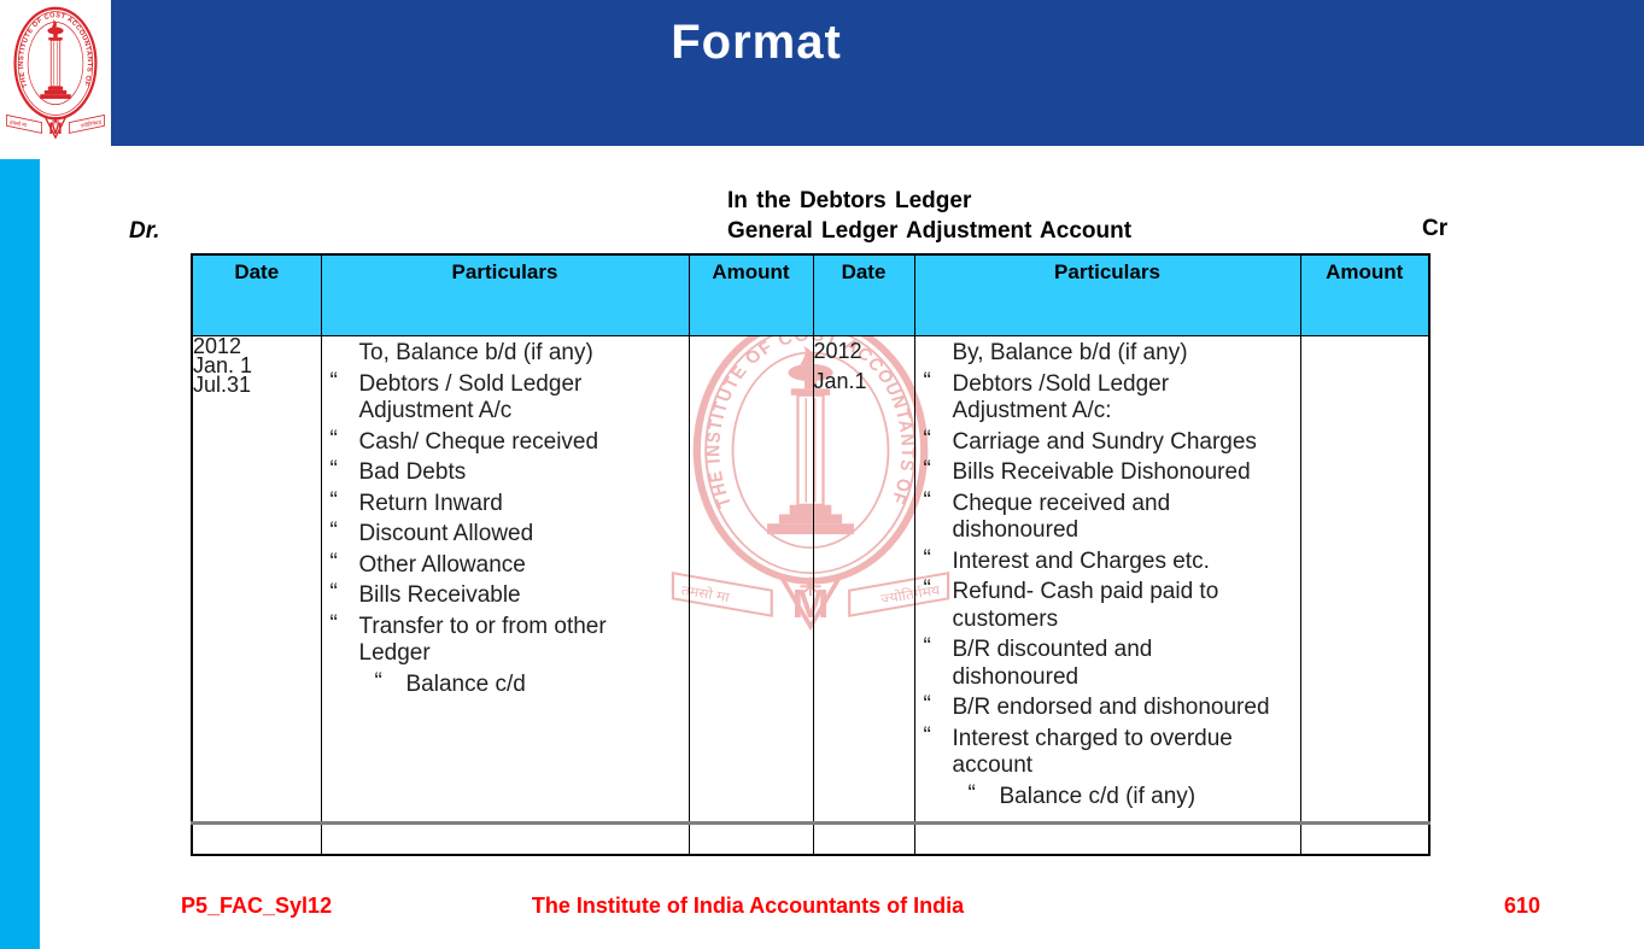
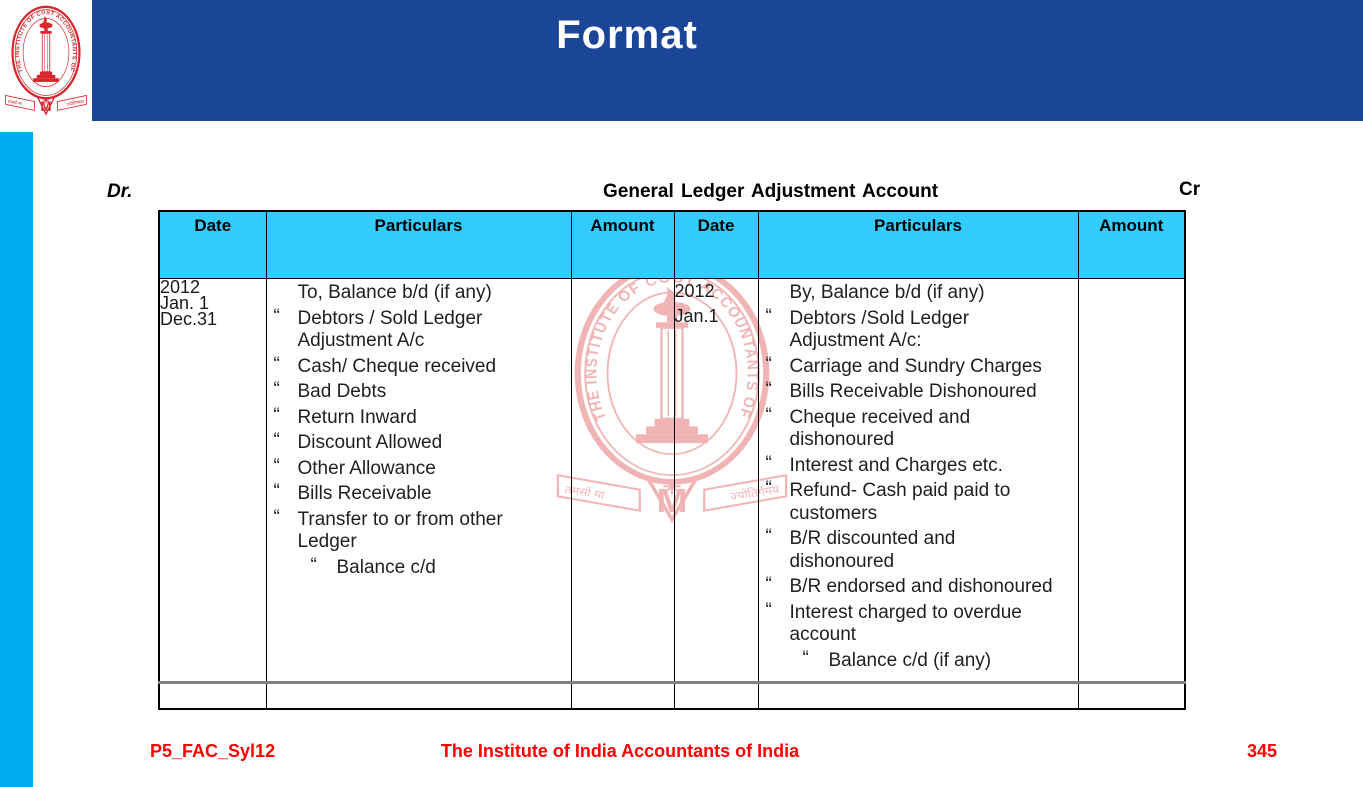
  Format
- In the Debtors Ledger
  General Ledger Adjustment Account
  Dr.
  Cr
  Date	Particulars	Amount	Date	Particulars	Amount
- 2012Jan. 1Jul.31	To, Balance b/d (if any)“ Debtors / Sold LedgerAdjustment A/c“ Cash/ Cheque received“ Bad Debts“ Return Inward“ Discount Allowed“ Other Allowance“ Bills Receivable“ Transfer to or from otherLedger“ Balance c/d		2012Jan.1	By, Balance b/d (if any)“ Debtors /Sold LedgerAdjustment A/c:“ Carriage and Sundry Charges“ Bills Receivable Dishonoured“ Cheque received anddishonoured“ Interest and Charges etc.“ Refund- Cash paid paid tocustomers“ B/R discounted anddishonoured“ B/R endorsed and dishonoured“ Interest charged to overdueaccount“ Balance c/d (if any)
+ 2012Jan. 1Dec.31	To, Balance b/d (if any)“ Debtors / Sold LedgerAdjustment A/c“ Cash/ Cheque received“ Bad Debts“ Return Inward“ Discount Allowed“ Other Allowance“ Bills Receivable“ Transfer to or from otherLedger“ Balance c/d		2012Jan.1	By, Balance b/d (if any)“ Debtors /Sold LedgerAdjustment A/c:“ Carriage and Sundry Charges“ Bills Receivable Dishonoured“ Cheque received anddishonoured“ Interest and Charges etc.“ Refund- Cash paid paid tocustomers“ B/R discounted anddishonoured“ B/R endorsed and dishonoured“ Interest charged to overdueaccount“ Balance c/d (if any)
  P5_FAC_Syl12
  The Institute of India Accountants of India
- 610
+ 345
